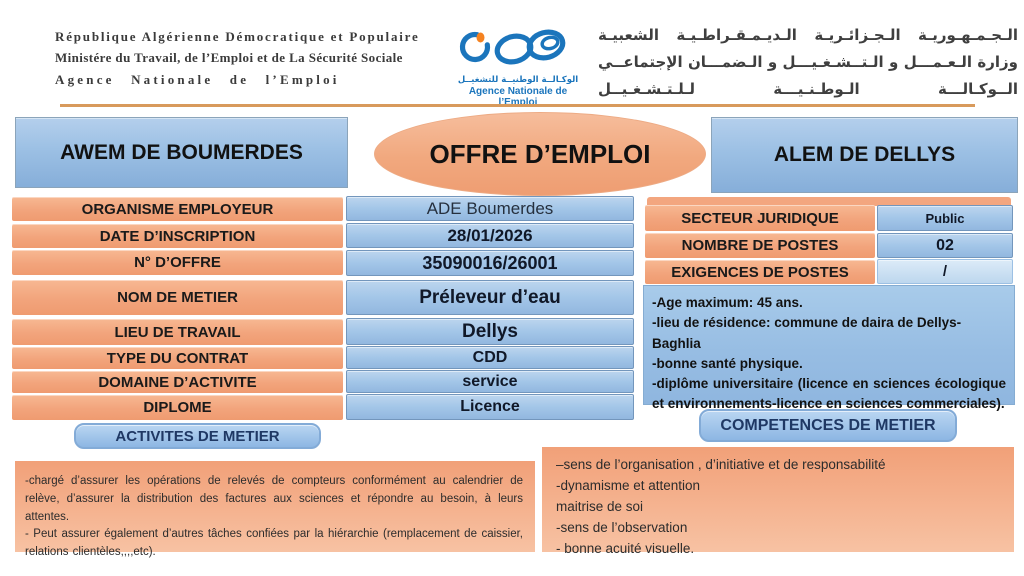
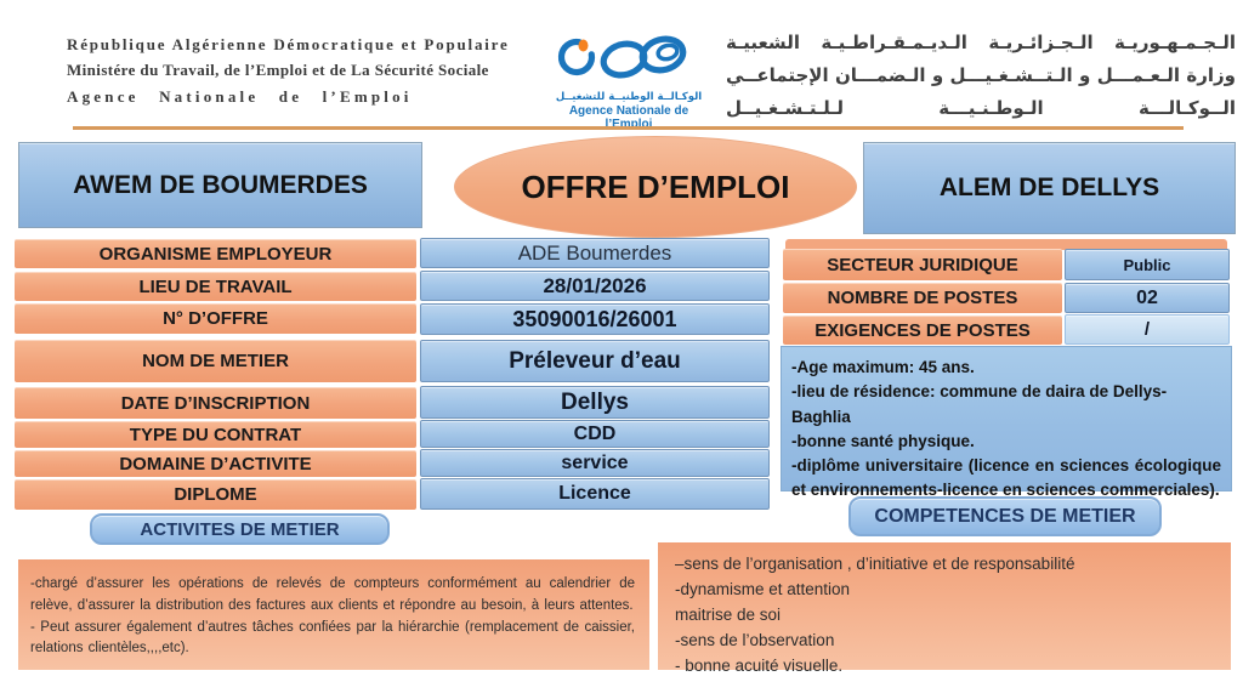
  République Algérienne Démocratique et Populaire
  Ministére du Travail, de l’Emploi et de La Sécurité Sociale
  Agence Nationale de l’Emploi
  الوكـالــة الوطنيــة للتشغيــل
  Agence Nationale de l’Emploi
  الـجـمـهـوريـة الـجـزائـريـة الـديـمـقـراطـيـة الشعبيـة
  وزارة الـعـمـــل و الـتــشـغـيـــل و الـضمـــان الإجتماعــي
  الــوكـالـــة الـوطـنـيـــة لـلـتـشـغـيــل
  AWEM DE BOUMERDES
  OFFRE D’EMPLOI
  ALEM DE DELLYS
  ORGANISME EMPLOYEUR
- DATE D’INSCRIPTION
+ LIEU DE TRAVAIL
  N° D’OFFRE
  NOM DE METIER
- LIEU DE TRAVAIL
+ DATE D’INSCRIPTION
  TYPE DU CONTRAT
  DOMAINE D’ACTIVITE
  DIPLOME
  ADE Boumerdes
  28/01/2026
  35090016/26001
  Préleveur d’eau
  Dellys
  CDD
  service
  Licence
  SECTEUR JURIDIQUE
  NOMBRE DE POSTES
  EXIGENCES DE POSTES
  Public
  02
  /
  -Age maximum: 45 ans.
  -lieu de résidence: commune de daira de Dellys-Baghlia
  -bonne santé physique.
  -diplôme universitaire (licence en sciences écologique et environnements-licence en sciences commerciales).
  ACTIVITES DE METIER
  COMPETENCES DE METIER
- -chargé d’assurer les opérations de relevés de compteurs conformément au calendrier de relève, d’assurer la distribution des factures aux sciences et répondre au besoin, à leurs attentes.
+ -chargé d’assurer les opérations de relevés de compteurs conformément au calendrier de relève, d’assurer la distribution des factures aux clients et répondre au besoin, à leurs attentes.
  - Peut assurer également d’autres tâches confiées par la hiérarchie (remplacement de caissier, relations clientèles,,,,etc).
  –sens de l’organisation , d’initiative et de responsabilité
  -dynamisme et attention
  maitrise de soi
  -sens de l’observation
  - bonne acuité visuelle.
